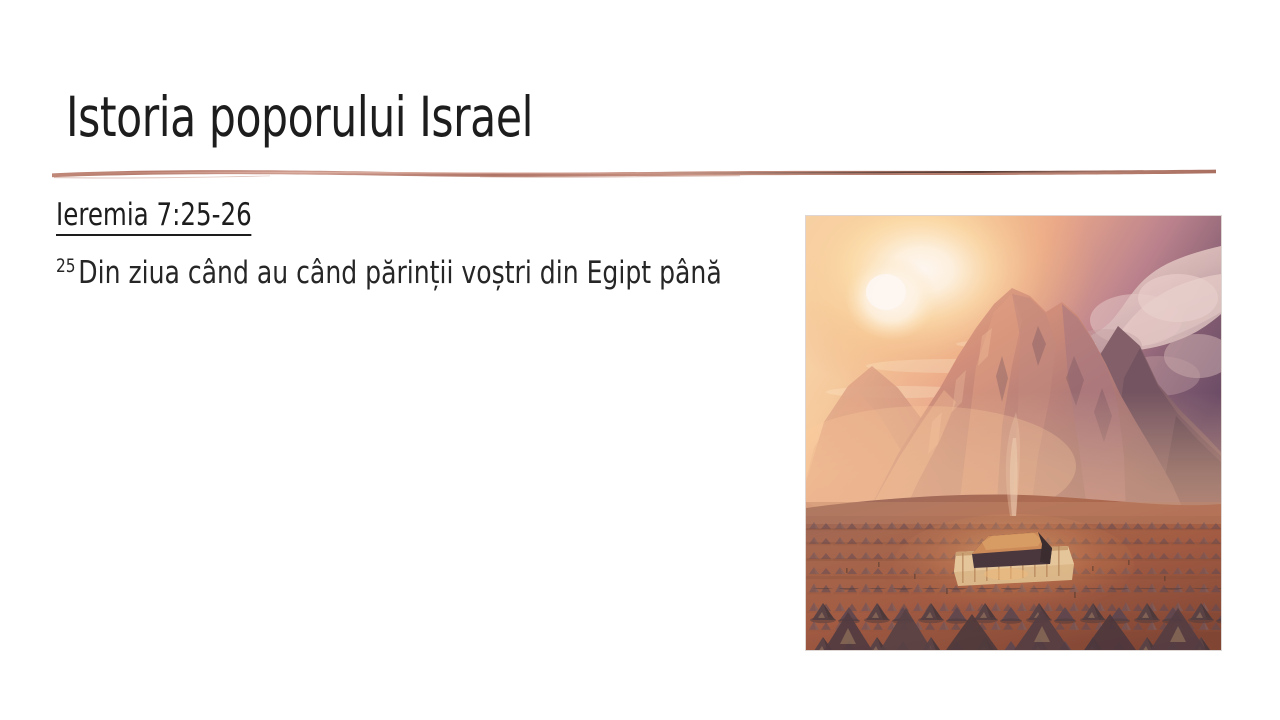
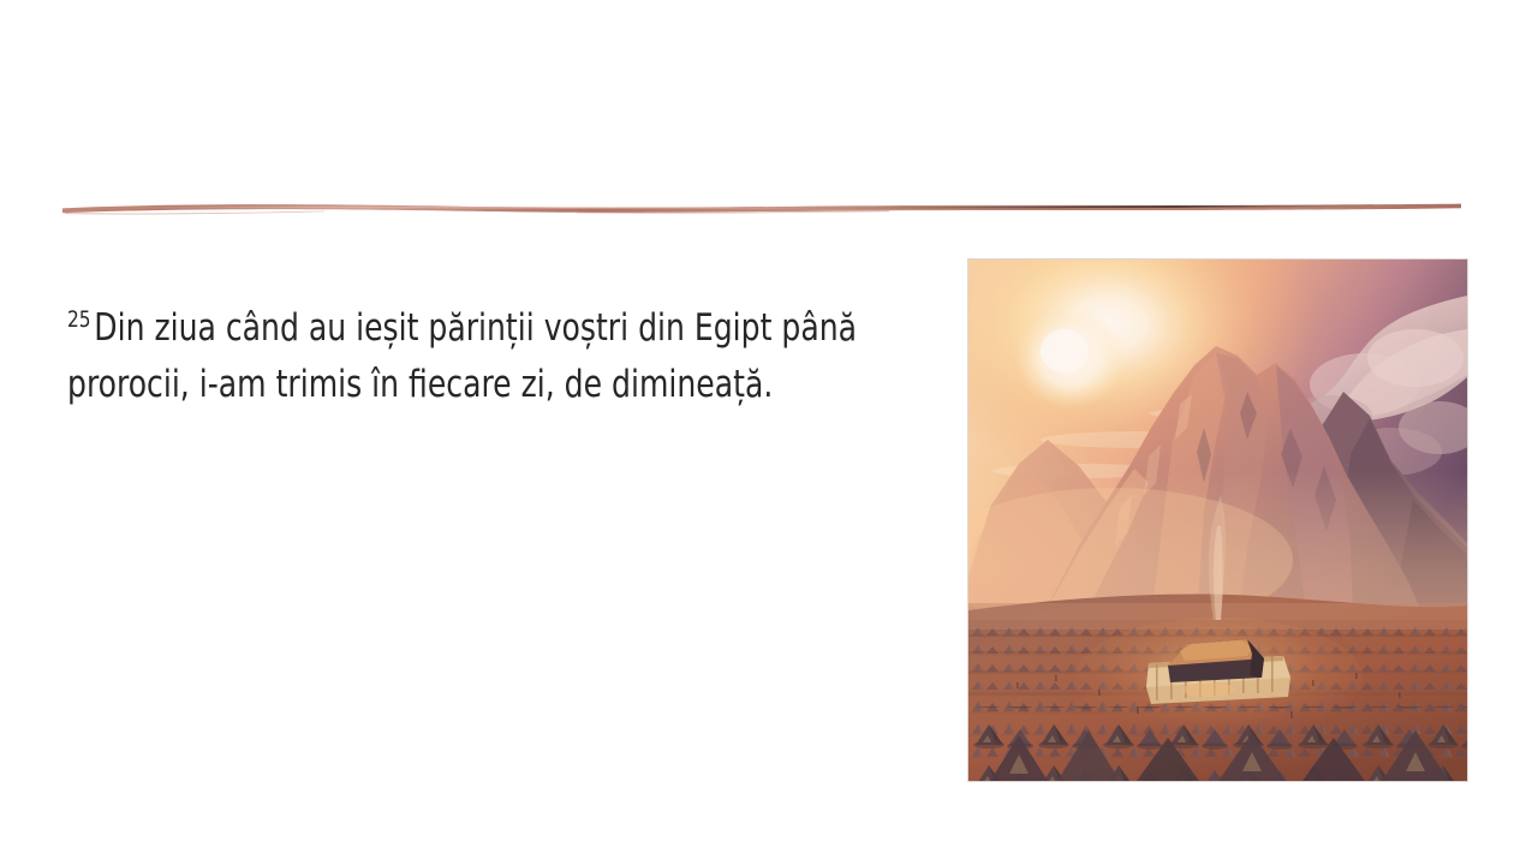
- Istoria poporului Israel
- Ieremia 7:25-26
- 25 Din ziua când au când părinții voștri din Egipt până
+ 25 Din ziua când au ieșit părinții voștri din Egipt până
+ prorocii, i-am trimis în fiecare zi, de dimineață.
